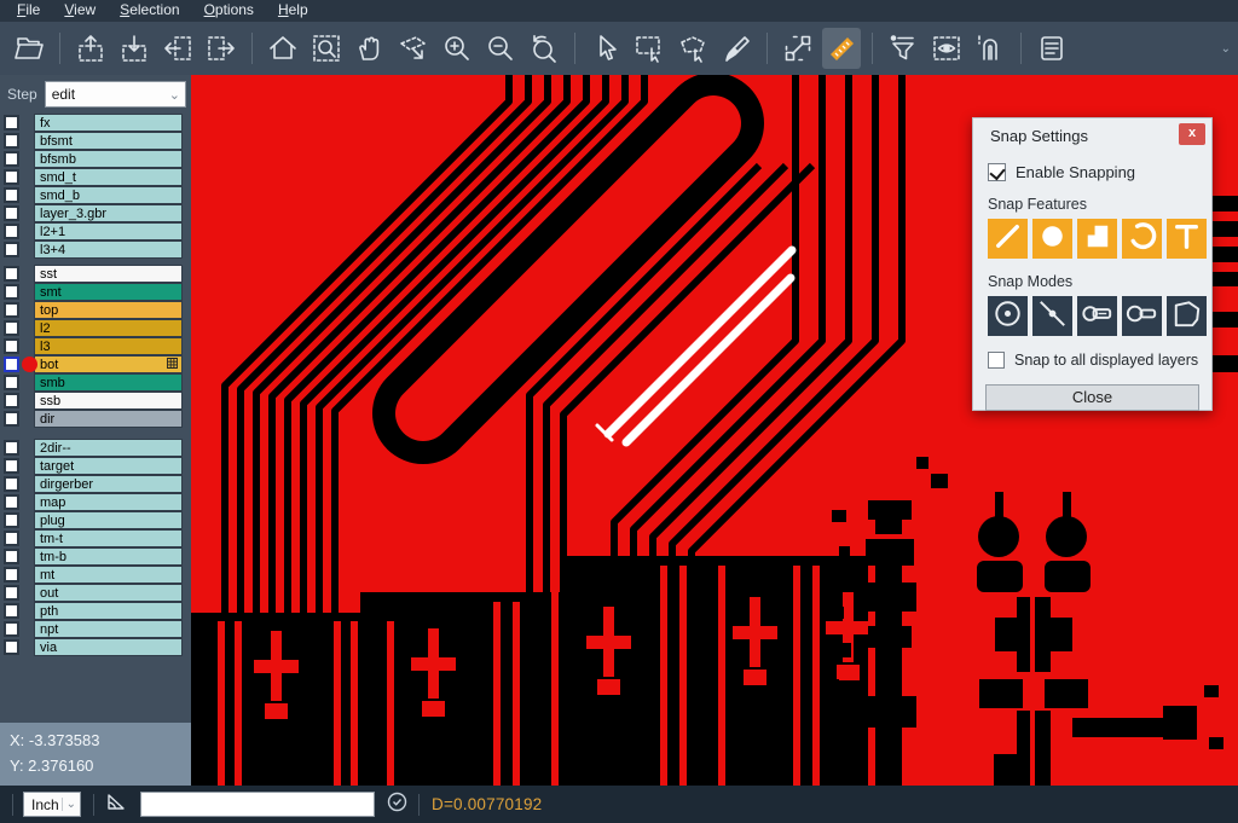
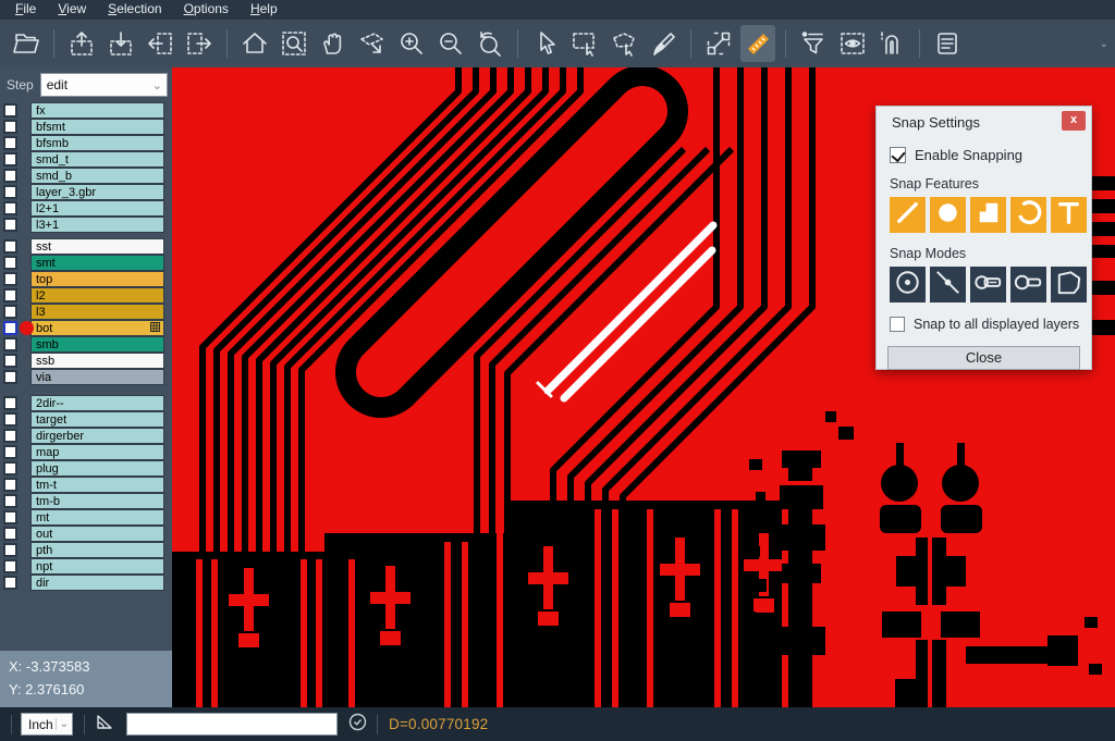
  File
  View
  Selection
  Options
  Help
  ⌄
  Step
  edit
  ⌄
  fx
  bfsmt
  bfsmb
  smd_t
  smd_b
  layer_3.gbr
  l2+1
- l3+4
+ l3+1
  sst
  smt
  top
  l2
  l3
  bot
  smb
  ssb
- dir
+ via
  2dir--
  target
  dirgerber
  map
  plug
  tm-t
  tm-b
  mt
  out
  pth
  npt
- via
+ dir
  X: -3.373583
  Y: 2.376160
  Snap Settings
  x
  Enable Snapping
  Snap Features
  Snap Modes
  Snap to all displayed layers
  Close
  Inch
  ⌄
  D=0.00770192
